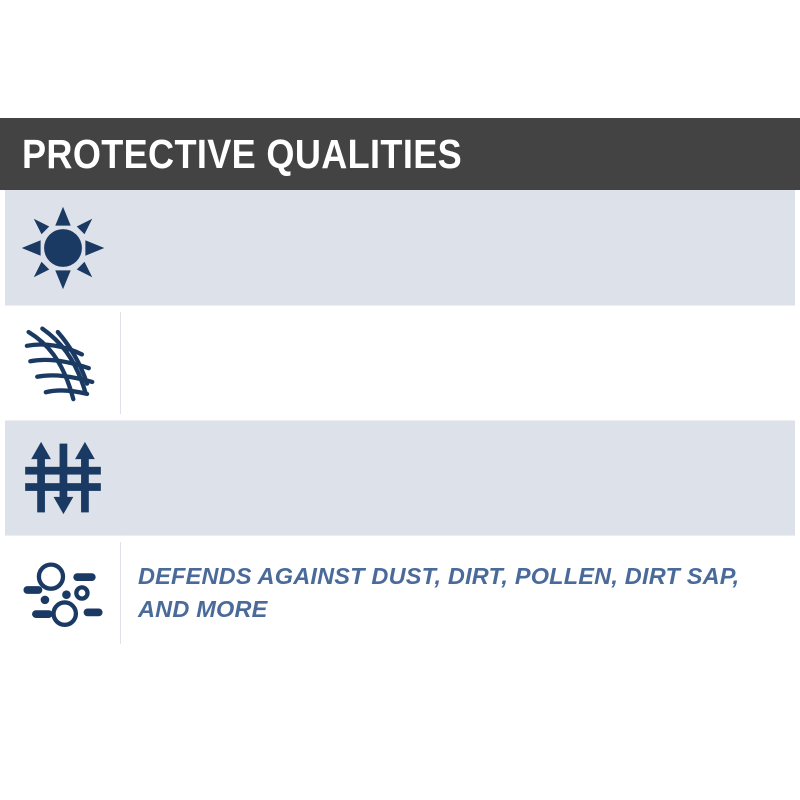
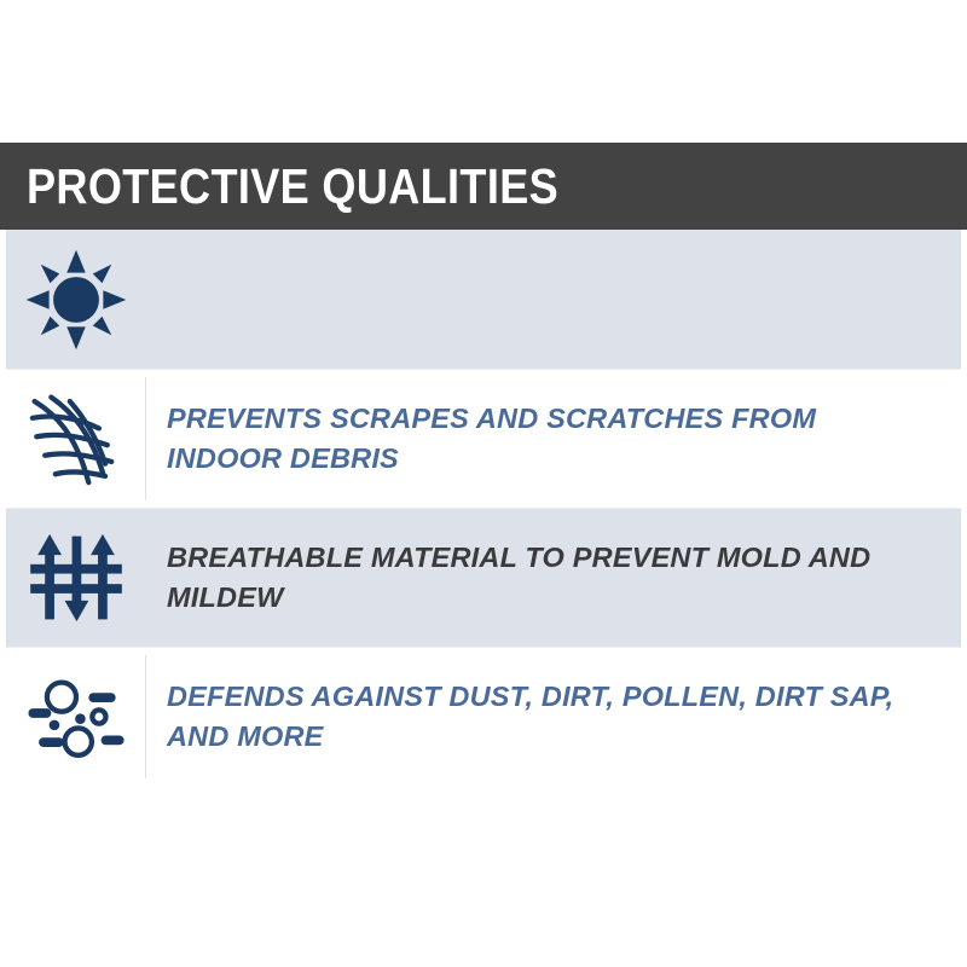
  PROTECTIVE QUALITIES
+ PREVENTS SCRAPES AND SCRATCHES FROM INDOOR DEBRIS
+ BREATHABLE MATERIAL TO PREVENT MOLD AND MILDEW
  DEFENDS AGAINST DUST, DIRT, POLLEN, DIRT SAP, AND MORE
